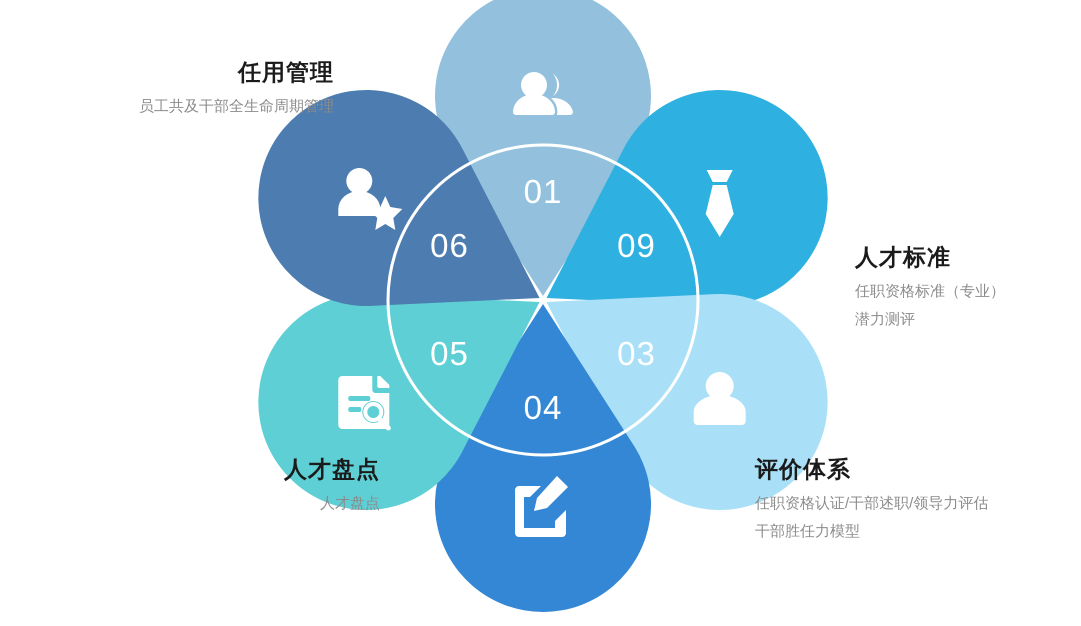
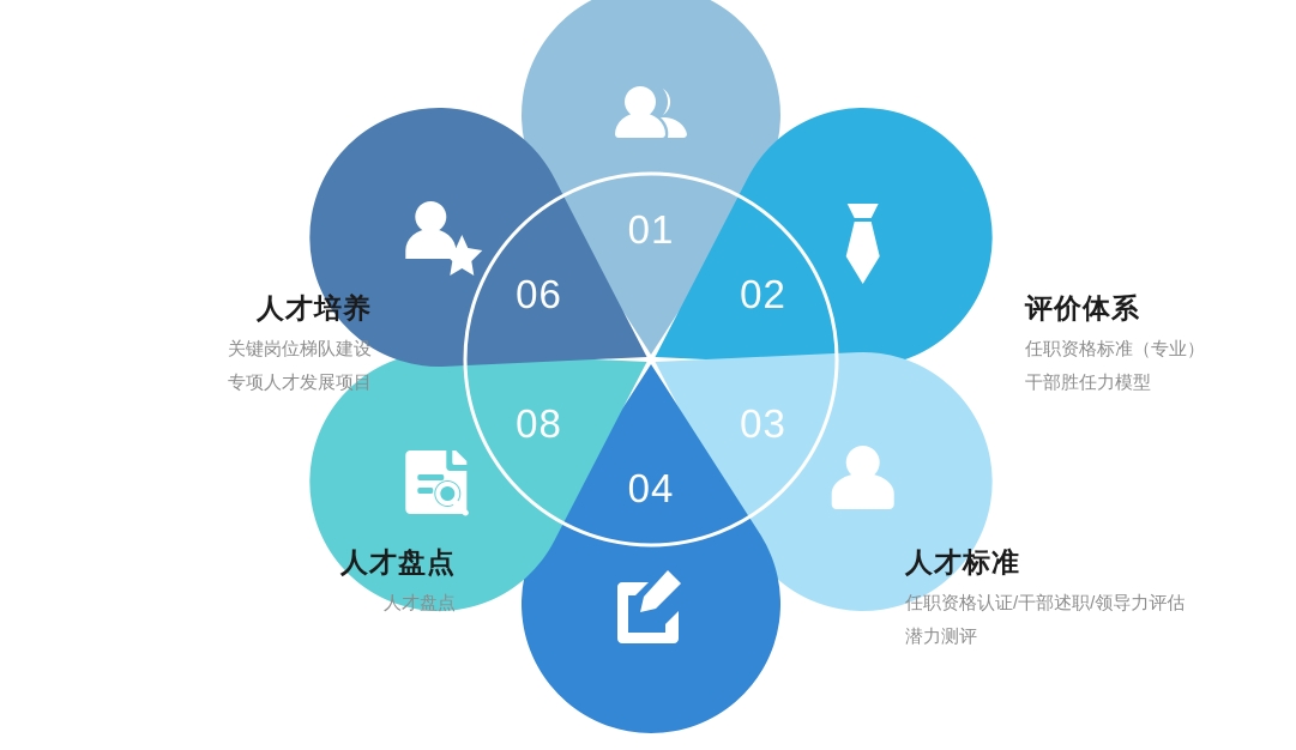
  01
- 09
+ 02
  03
  04
- 05
+ 08
  06
- 任用管理
- 员工共及干部全生命周期管理
- 人才标准
+ 评价体系
  任职资格标准（专业）
- 潜力测评
+ 干部胜任力模型
- 评价体系
+ 人才标准
  任职资格认证/干部述职/领导力评估
- 干部胜任力模型
+ 潜力测评
  人才盘点
  人才盘点
+ 人才培养
+ 关键岗位梯队建设
+ 专项人才发展项目
